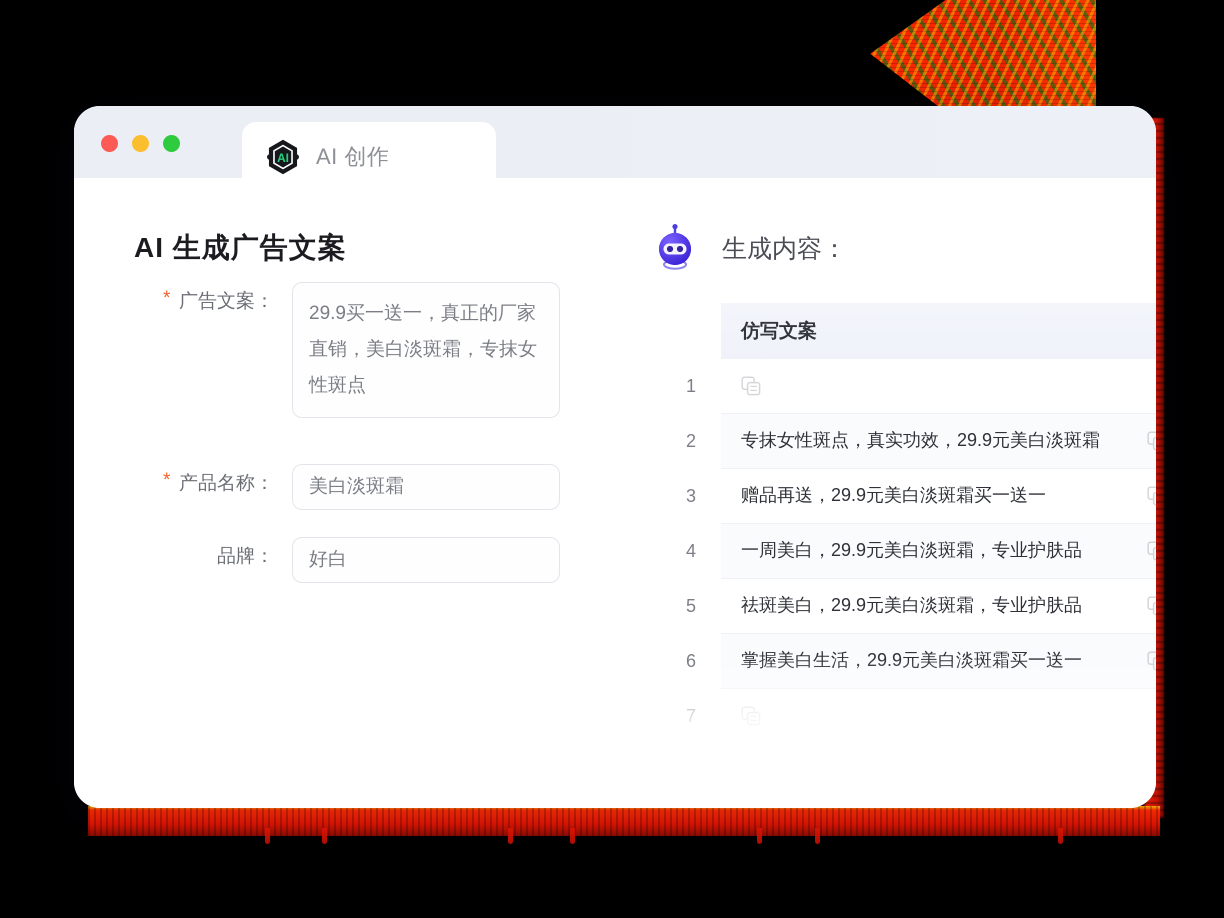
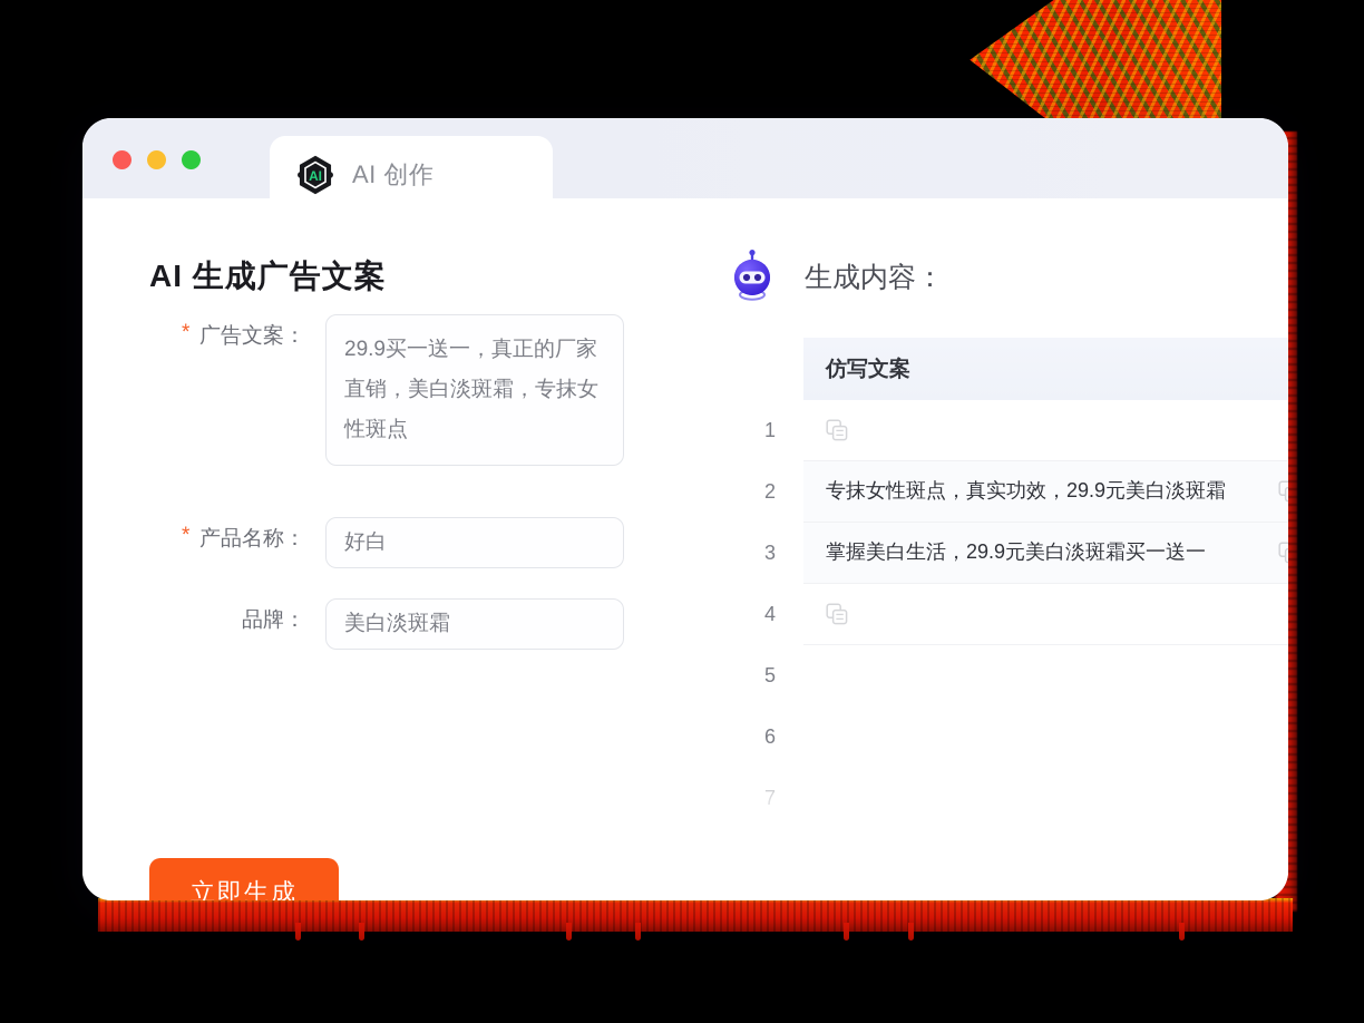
  AI
  AI 创作
  AI 生成广告文案
  *
  广告文案：
  29.9买一送一，真正的厂家直销，美白淡斑霜，专抹女性斑点
  *
  产品名称：
- 美白淡斑霜
+ 好白
  品牌：
- 好白
+ 美白淡斑霜
+ 立即生成
  生成内容：
  1
  2
  3
  4
  5
  6
  7
  仿写文案
  专抹女性斑点，真实功效，29.9元美白淡斑霜
- 赠品再送，29.9元美白淡斑霜买一送一
- 一周美白，29.9元美白淡斑霜，专业护肤品
- 祛斑美白，29.9元美白淡斑霜，专业护肤品
  掌握美白生活，29.9元美白淡斑霜买一送一
